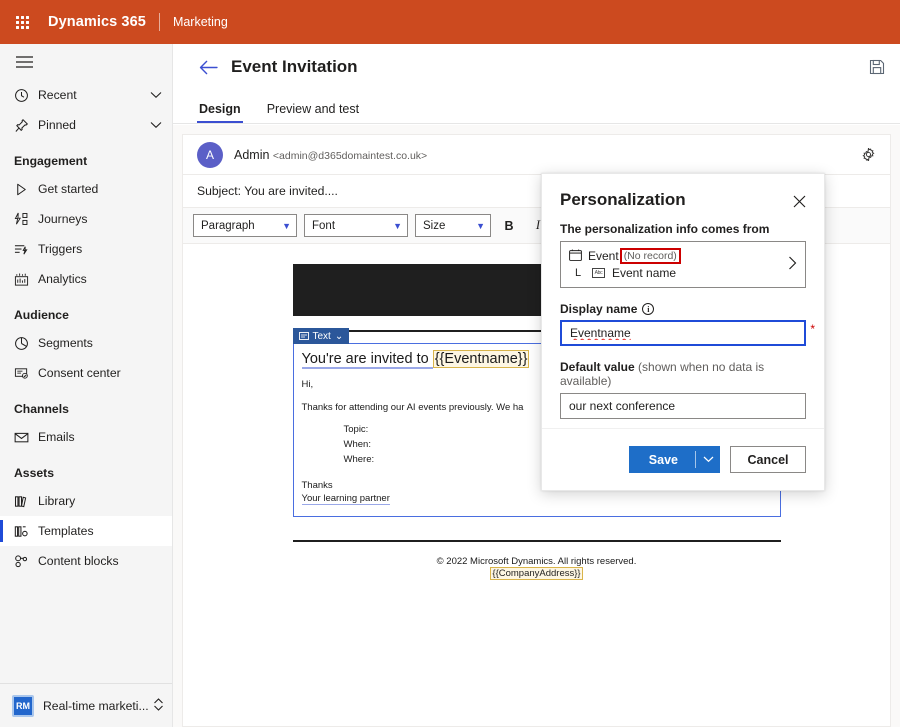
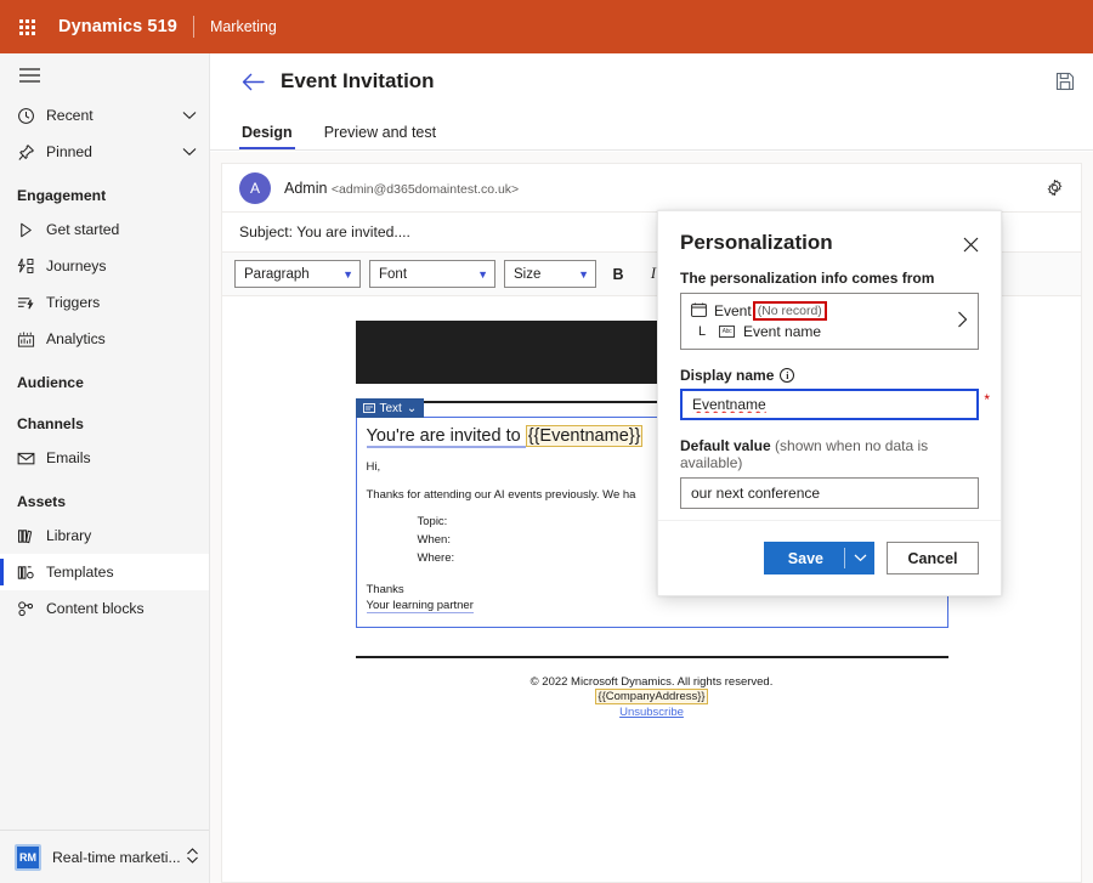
- Dynamics 365
+ Dynamics 519
  Marketing
  Recent
  Pinned
  Engagement
  Get started
  Journeys
  Triggers
  Analytics
  Audience
- Segments
- Consent center
  Channels
  Emails
  Assets
  Library
  Templates
  Content blocks
  RM
  Real-time marketi...
  Event Invitation
  Design
  Preview and test
  A
  Admin <admin@d365domaintest.co.uk>
  Subject: You are invited....
  Paragraph
  ▼
  Font
  ▼
  Size
  ▼
  B
  I
  Text
  ⌄
  You're are invited to {{Eventname}}
  Hi,
  Thanks for attending our AI events previously. We ha
  Topic:
  When:
  Where:
  Thanks
  Your learning partner
  © 2022 Microsoft Dynamics. All rights reserved.
  {{CompanyAddress}}
+ Unsubscribe
  Personalization
  The personalization info comes from
  Event
  (No record)
  L
  Event name
  Display name
  i
  Eventname
  *
  Default value (shown when no data is available)
  our next conference
  Save
  Cancel
